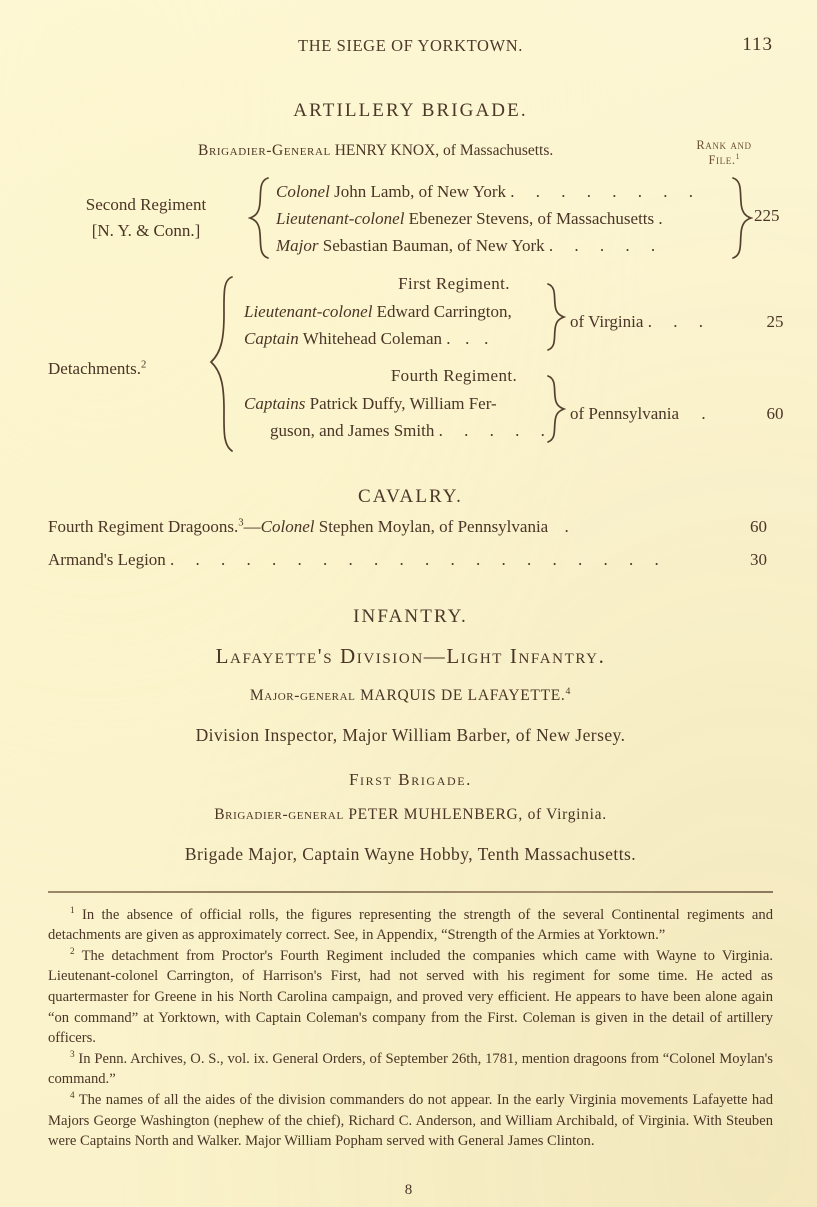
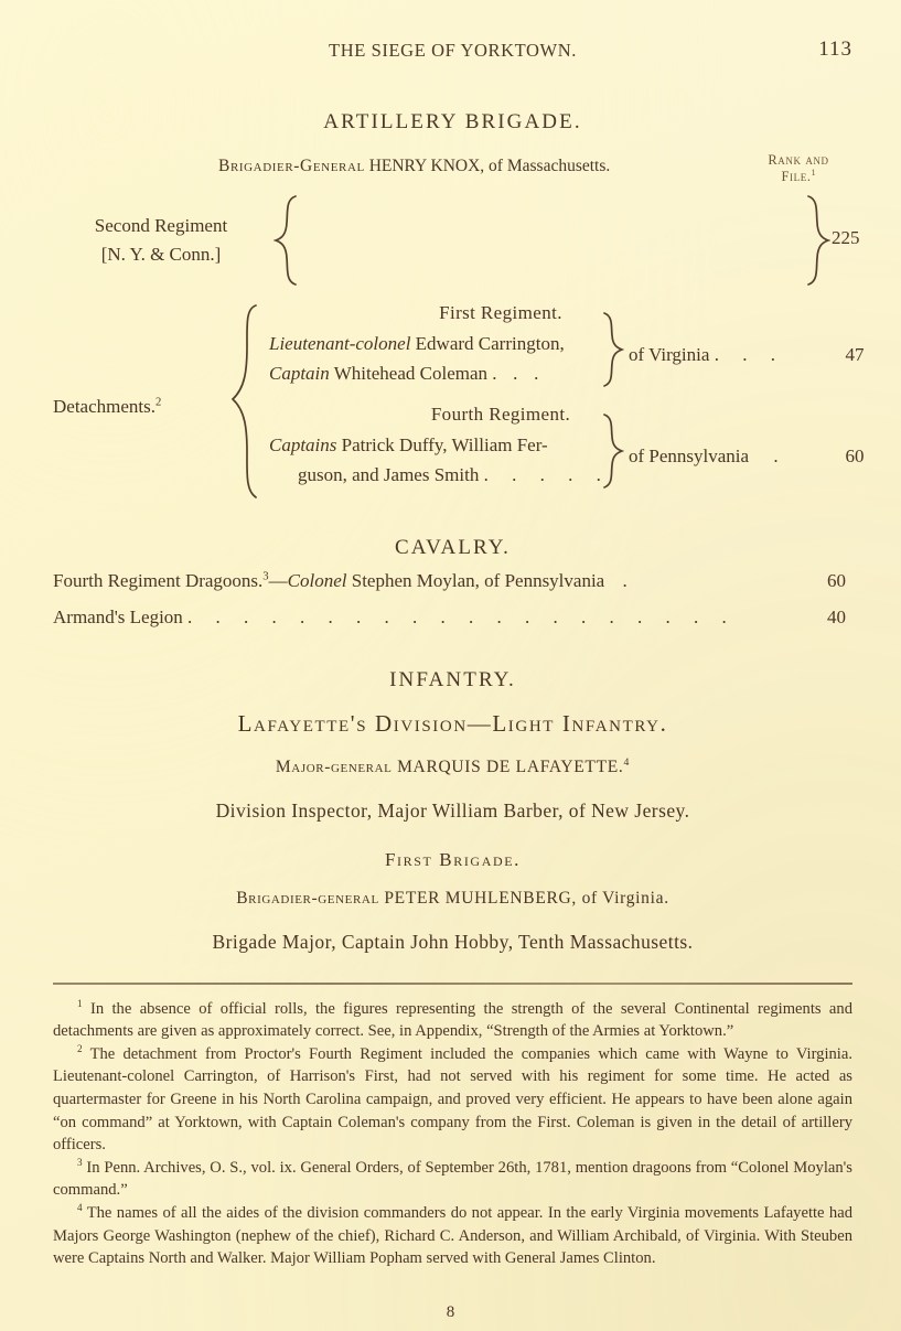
  THE SIEGE OF YORKTOWN.
  113
  ARTILLERY BRIGADE.
  Brigadier-General HENRY KNOX, of Massachusetts.
  Rank and
  File.1
  Second Regiment
  [N. Y. & Conn.]
- Colonel John Lamb, of New York . . . . . . . .
- Lieutenant-colonel Ebenezer Stevens, of Massachusetts .
- Major Sebastian Bauman, of New York . . . . .
  225
  Detachments.2
  First Regiment.
  Lieutenant-colonel Edward Carrington,
  Captain Whitehead Coleman . . .
  of Virginia . . .
- 25
+ 47
  Fourth Regiment.
  Captains Patrick Duffy, William Fer-
  guson, and James Smith . . . . .
  of Pennsylvania .
  60
  CAVALRY.
  Fourth Regiment Dragoons.3—Colonel Stephen Moylan, of Pennsylvania .
  60
  Armand's Legion . . . . . . . . . . . . . . . . . . . .
- 30
+ 40
  INFANTRY.
  Lafayette's Division—Light Infantry.
  Major-general MARQUIS DE LAFAYETTE.4
  Division Inspector, Major William Barber, of New Jersey.
  First Brigade.
  Brigadier-general PETER MUHLENBERG, of Virginia.
- Brigade Major, Captain Wayne Hobby, Tenth Massachusetts.
+ Brigade Major, Captain John Hobby, Tenth Massachusetts.
  1 In the absence of official rolls, the figures representing the strength of the several Continental regiments and detachments are given as approximately correct. See, in Appendix, “Strength of the Armies at Yorktown.”
  2 The detachment from Proctor's Fourth Regiment included the companies which came with Wayne to Virginia. Lieutenant-colonel Carrington, of Harrison's First, had not served with his regiment for some time. He acted as quartermaster for Greene in his North Carolina campaign, and proved very efficient. He appears to have been alone again “on command” at Yorktown, with Captain Coleman's company from the First. Coleman is given in the detail of artillery officers.
  3 In Penn. Archives, O. S., vol. ix. General Orders, of September 26th, 1781, mention dragoons from “Colonel Moylan's command.”
  4 The names of all the aides of the division commanders do not appear. In the early Virginia movements Lafayette had Majors George Washington (nephew of the chief), Richard C. Anderson, and William Archibald, of Virginia. With Steuben were Captains North and Walker. Major William Popham served with General James Clinton.
  8
